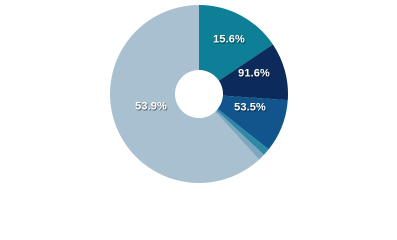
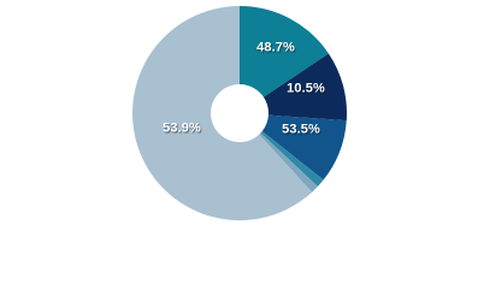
- 15.6%
+ 48.7%
- 91.6%
+ 10.5%
  53.5%
  53.9%
